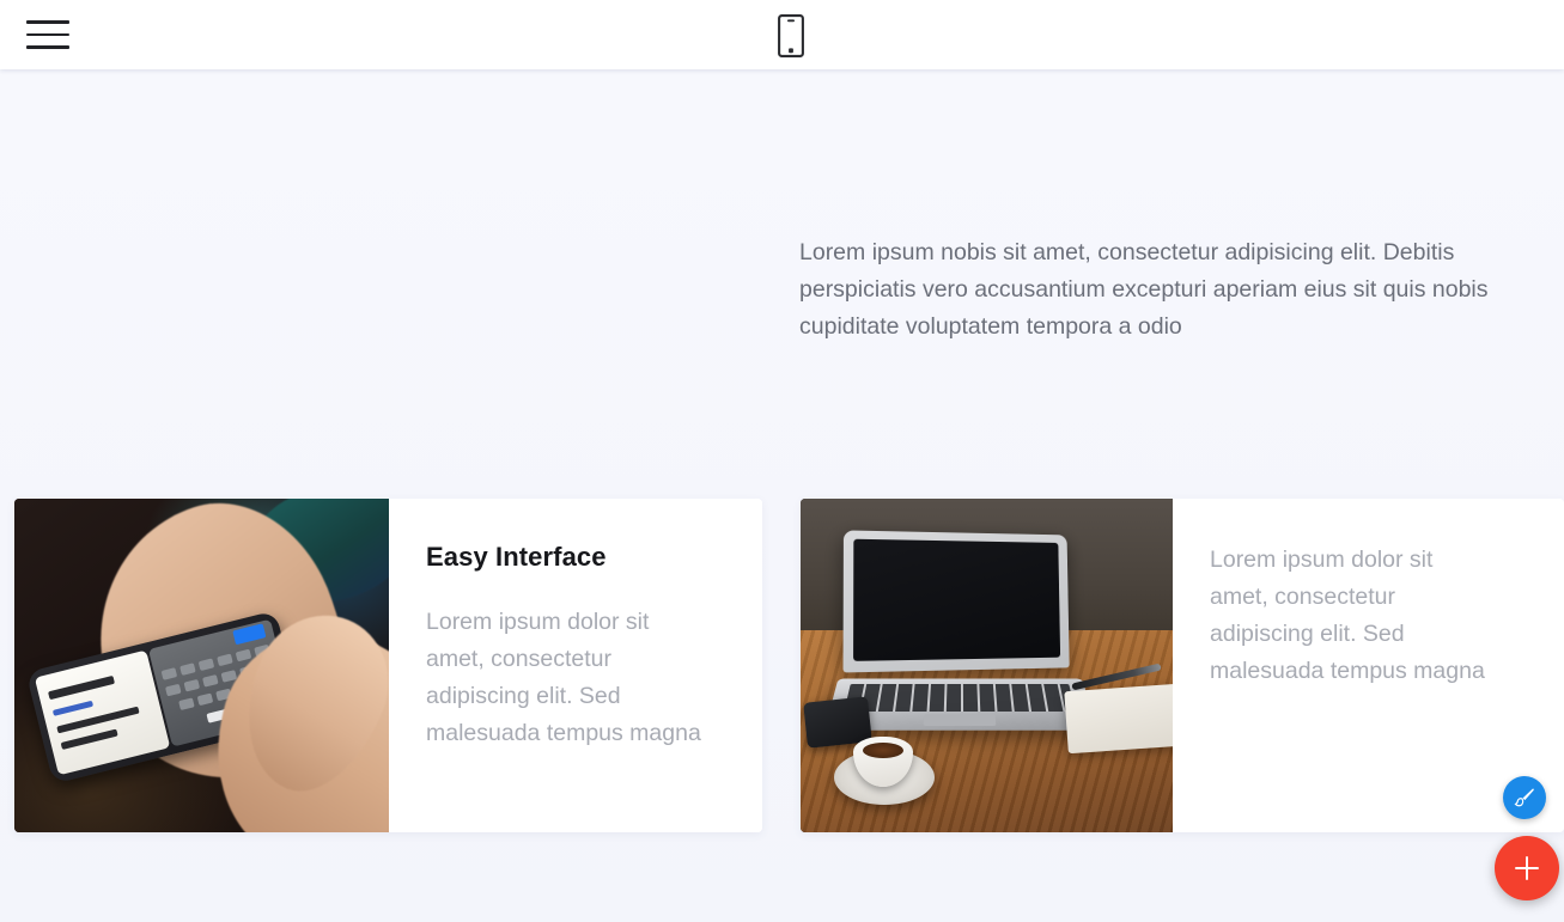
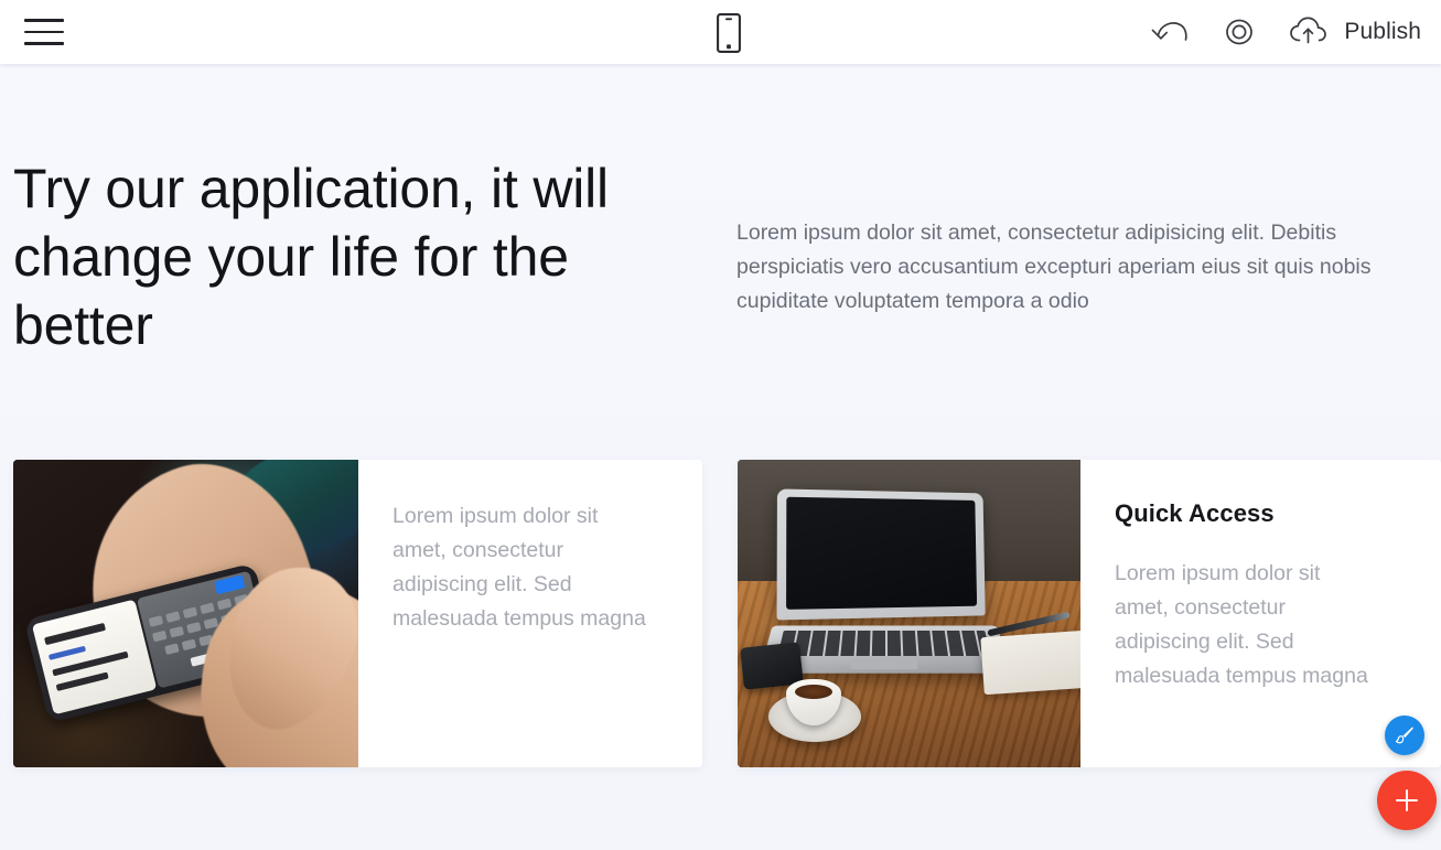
+ Publish
+ Try our application, it will change your life for the better
- Lorem ipsum nobis sit amet, consectetur adipisicing elit. Debitis perspiciatis vero accusantium excepturi aperiam eius sit quis nobis cupiditate voluptatem tempora a odio
+ Lorem ipsum dolor sit amet, consectetur adipisicing elit. Debitis perspiciatis vero accusantium excepturi aperiam eius sit quis nobis cupiditate voluptatem tempora a odio
- Easy Interface
  Lorem ipsum dolor sit amet, consectetur adipiscing elit. Sed malesuada tempus magna
+ Quick Access
  Lorem ipsum dolor sit amet, consectetur adipiscing elit. Sed malesuada tempus magna
